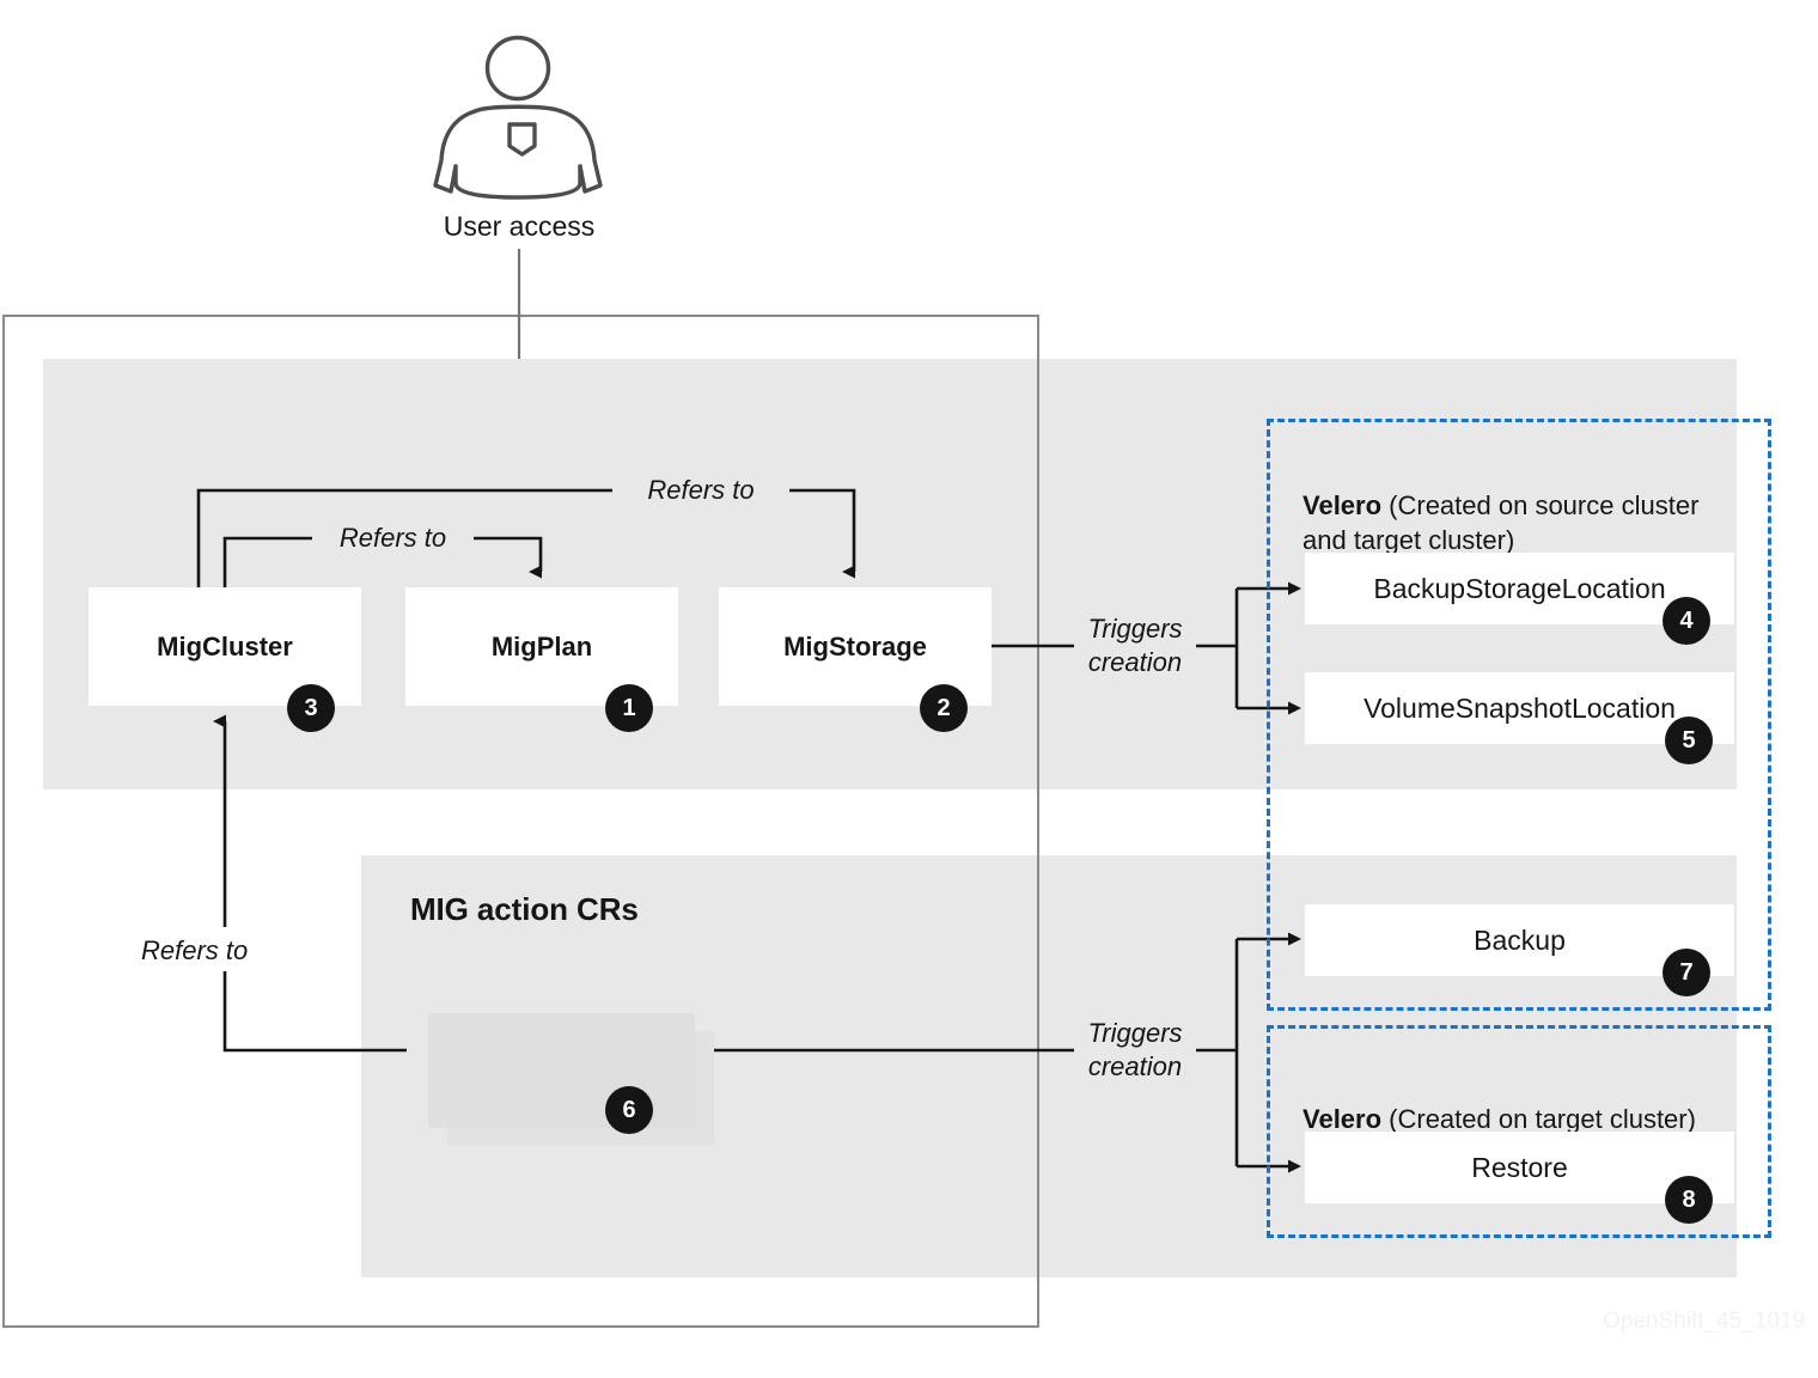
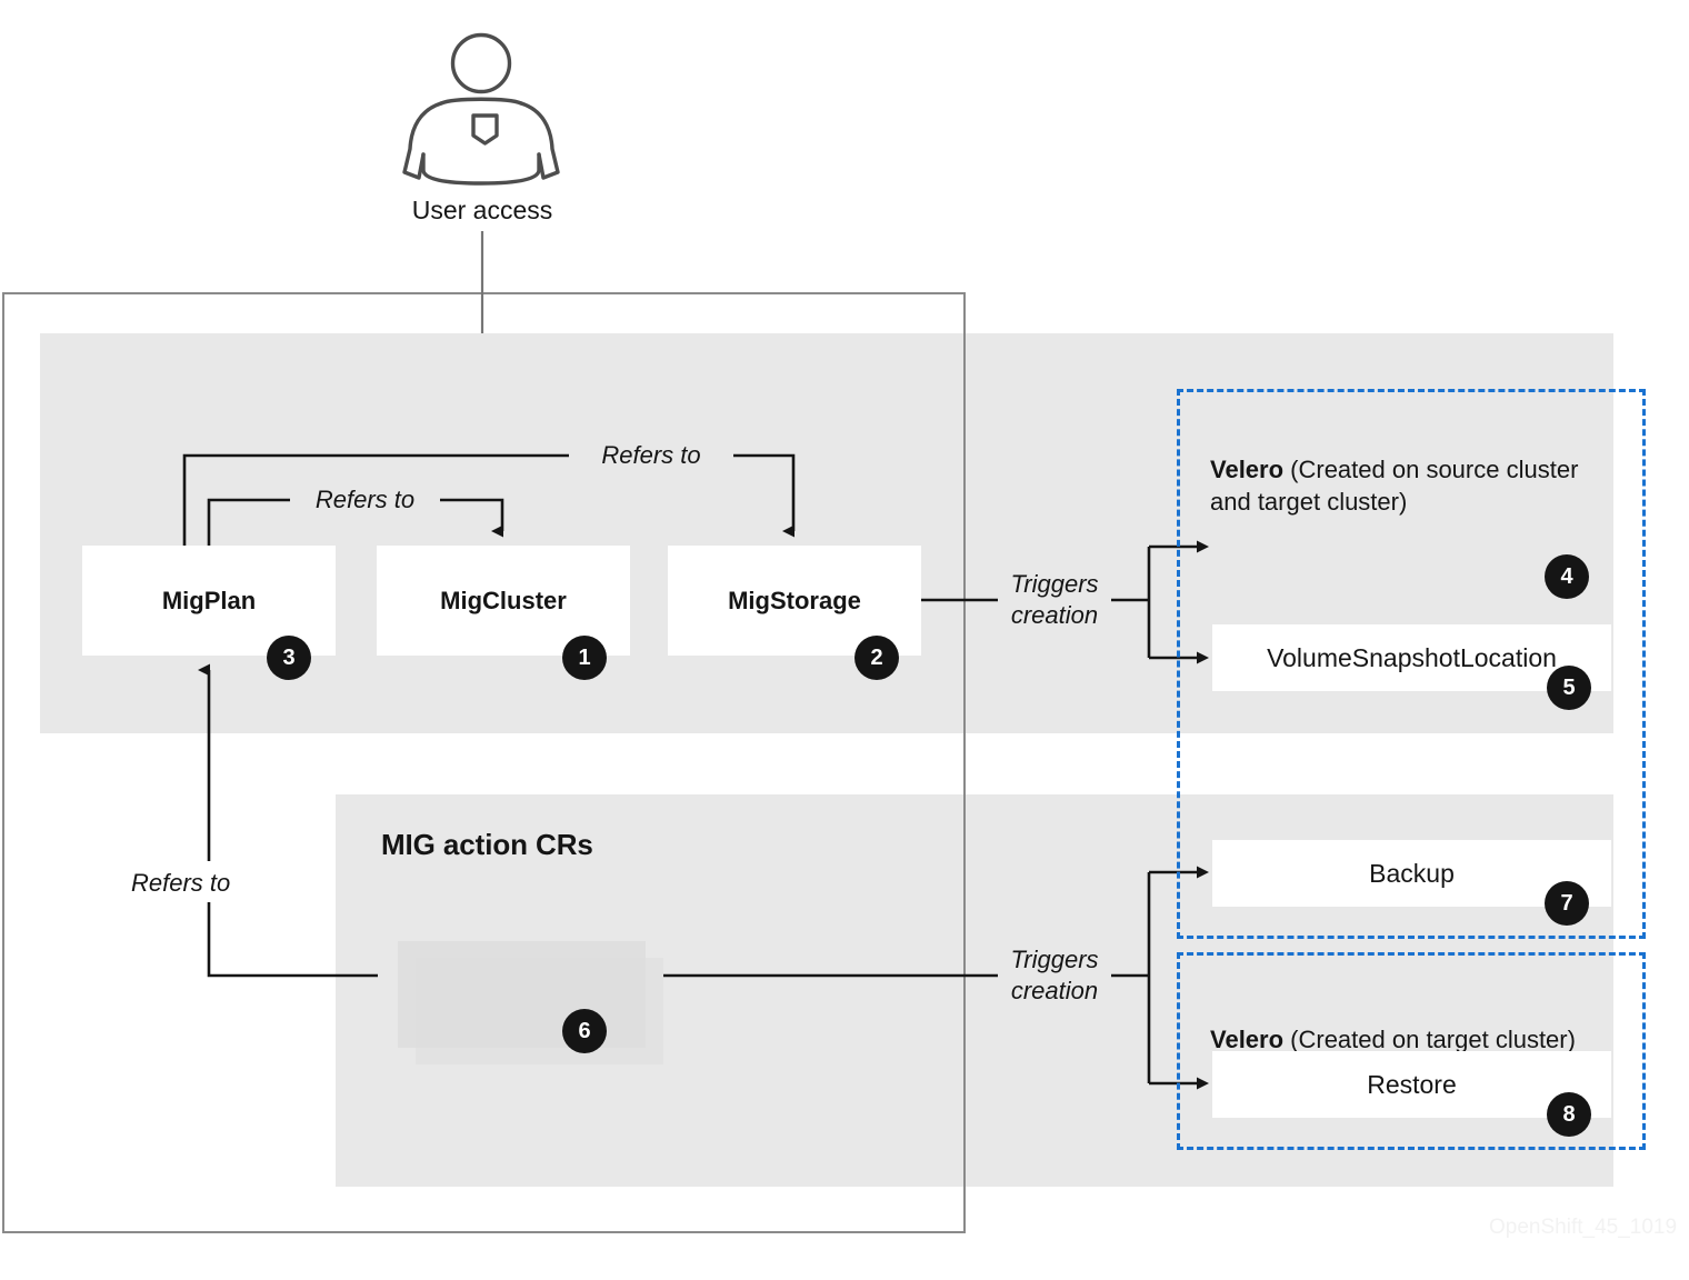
  User access
  MIG action CRs
- MigCluster
+ MigPlan
  3
- MigPlan
+ MigCluster
  1
  MigStorage
  2
  6
  Velero (Created on source cluster
  and target cluster)
  Velero (Created on target cluster)
- BackupStorageLocation
  4
  VolumeSnapshotLocation
  5
  Backup
  7
  Restore
  8
  Refers to
  Refers to
  Refers to
  Triggers
  creation
  Triggers
  creation
